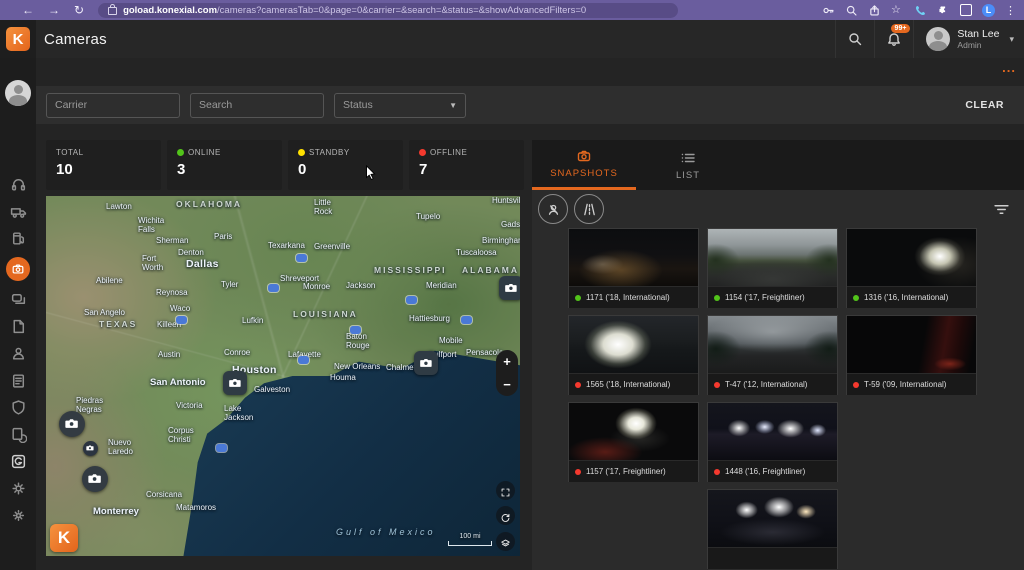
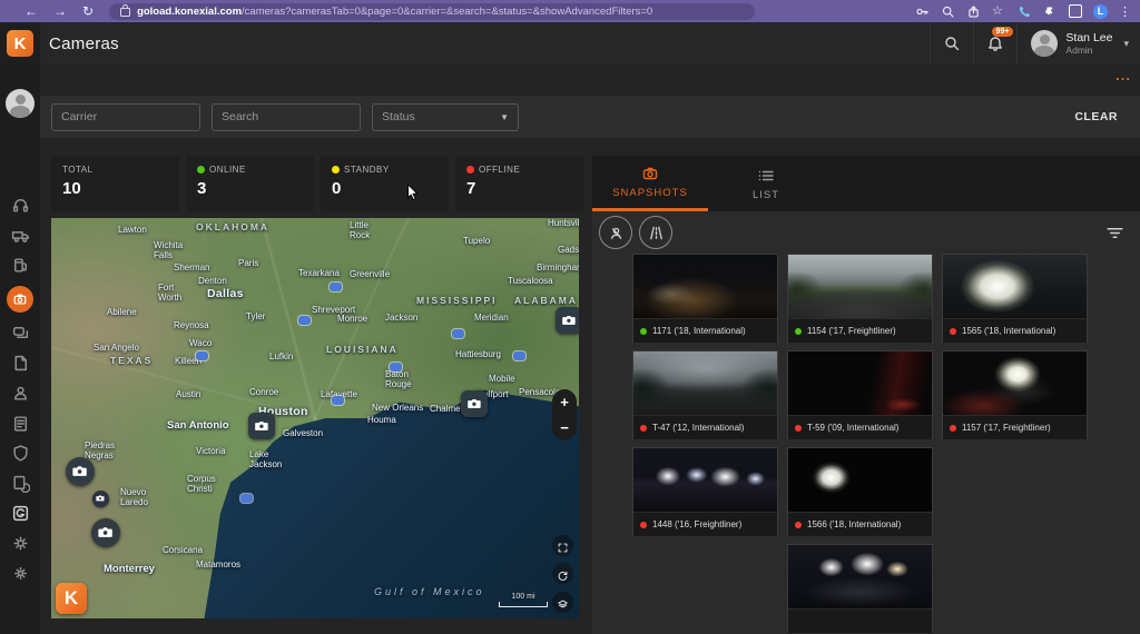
  ←
  →
  ↻
  goload.konexial.com
  /cameras?camerasTab=0&page=0&carrier=&search=&status=&showAdvancedFilters=0
  ☆
  L
  ⋮
  K
  Cameras
  Stan Lee
  Admin
  ▾
  ...
  Carrier
  Search
  Status
  ▼
  CLEAR
  TOTAL
  10
  ONLINE
  3
  STANDBY
  0
  OFFLINE
  7
  OKLAHOMA
  MISSISSIPPI
  ALABAMA
  TEXAS
  LOUISIANA
  Lawton
  Little
  Rock
  Huntsvil
  Tupelo
  Wichita
  Falls
  Sherman
  Paris
  Texarkana
  Greenville
  Birmingha
  Tuscaloosa
  Denton
  Fort
  Worth
  Dallas
  Abilene
  Tyler
  Shreveport
  Monroe
  Jackson
  Meridian
  Reynosa
  San Angelo
  Waco
  Killeen
  Lufkin
  Hattiesburg
  Baton
  Rouge
  Mobile
  Pensaco
  Austin
  Conroe
  Lafayette
  New Orleans
  lfport
  Houston
  Houma
  San Antonio
  Galveston
  Victoria
  Lake
  Jackson
  Piedras
  Negras
  Corpus
  Christi
  Nuevo
  Laredo
  Corsicana
  Matamoros
  Monterrey
  Gulf of Mexico
  +
  −
  K
  SNAPSHOTS
  LIST
  1171 ('18, International)
  1154 ('17, Freightliner)
- 1316 ('16, International)
  1565 ('18, International)
  T-47 ('12, International)
  T-59 ('09, International)
  1157 ('17, Freightliner)
  1448 ('16, Freightliner)
+ 1566 ('18, International)
